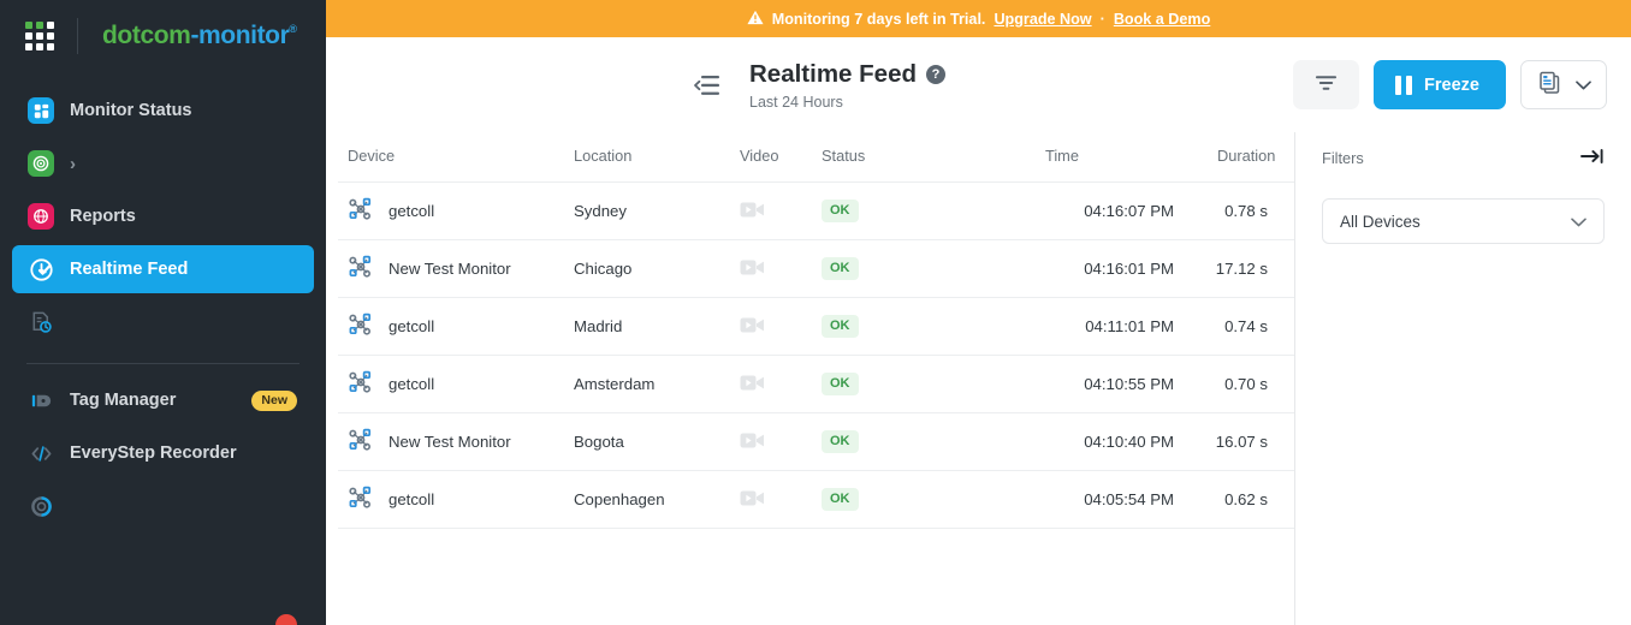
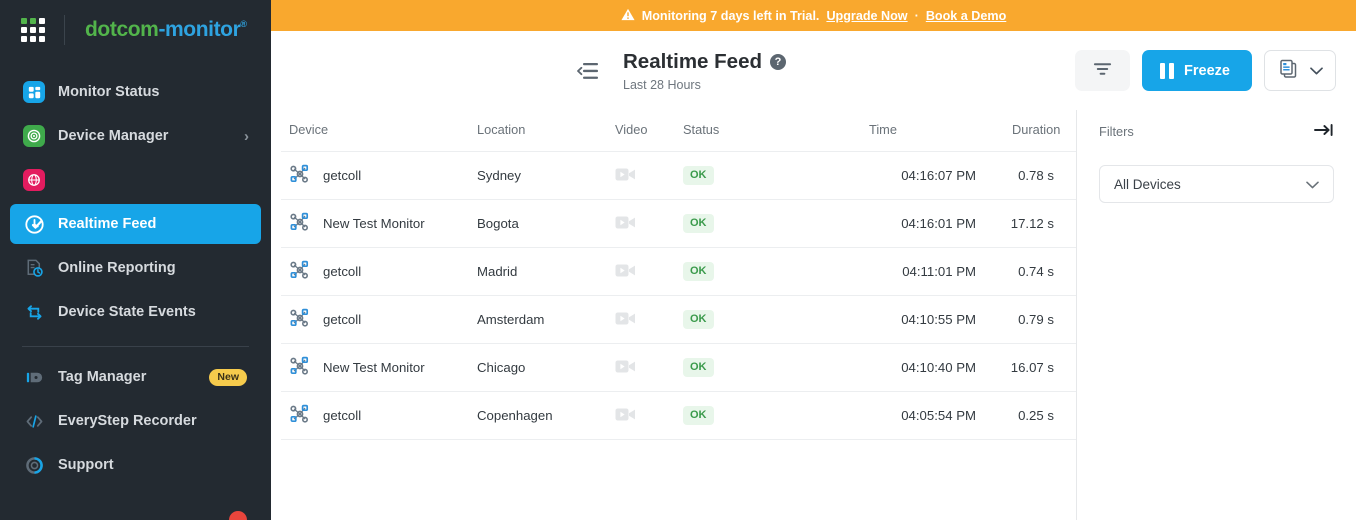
  dotcom-monitor®
  Monitor Status
+ Device Manager
  ›
- Reports
  Realtime Feed
+ Online Reporting
+ Device State Events
  Tag Manager
  New
  EveryStep Recorder
+ Support
  Monitoring 7 days left in Trial.
  Upgrade Now
  ·
  Book a Demo
  Realtime Feed
  ?
- Last 24 Hours
+ Last 28 Hours
  Freeze
  Device	Location	Video	Status	Time	Duration
  getcoll	Sydney		OK	04:16:07 PM	0.78 s
- New Test Monitor	Chicago		OK	04:16:01 PM	17.12 s
+ New Test Monitor	Bogota		OK	04:16:01 PM	17.12 s
  getcoll	Madrid		OK	04:11:01 PM	0.74 s
- getcoll	Amsterdam		OK	04:10:55 PM	0.70 s
+ getcoll	Amsterdam		OK	04:10:55 PM	0.79 s
- New Test Monitor	Bogota		OK	04:10:40 PM	16.07 s
+ New Test Monitor	Chicago		OK	04:10:40 PM	16.07 s
- getcoll	Copenhagen		OK	04:05:54 PM	0.62 s
+ getcoll	Copenhagen		OK	04:05:54 PM	0.25 s
  Filters
  All Devices
